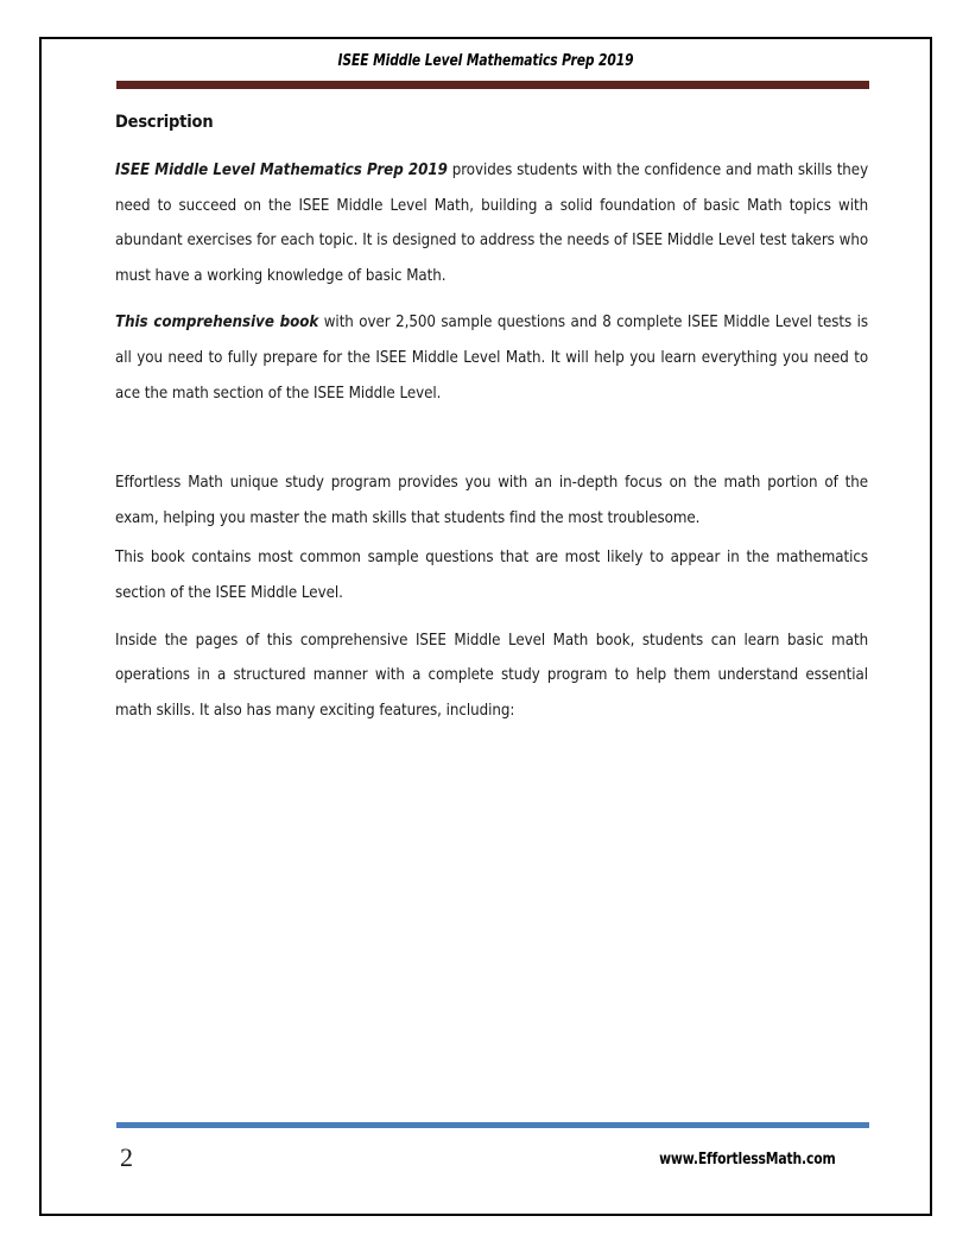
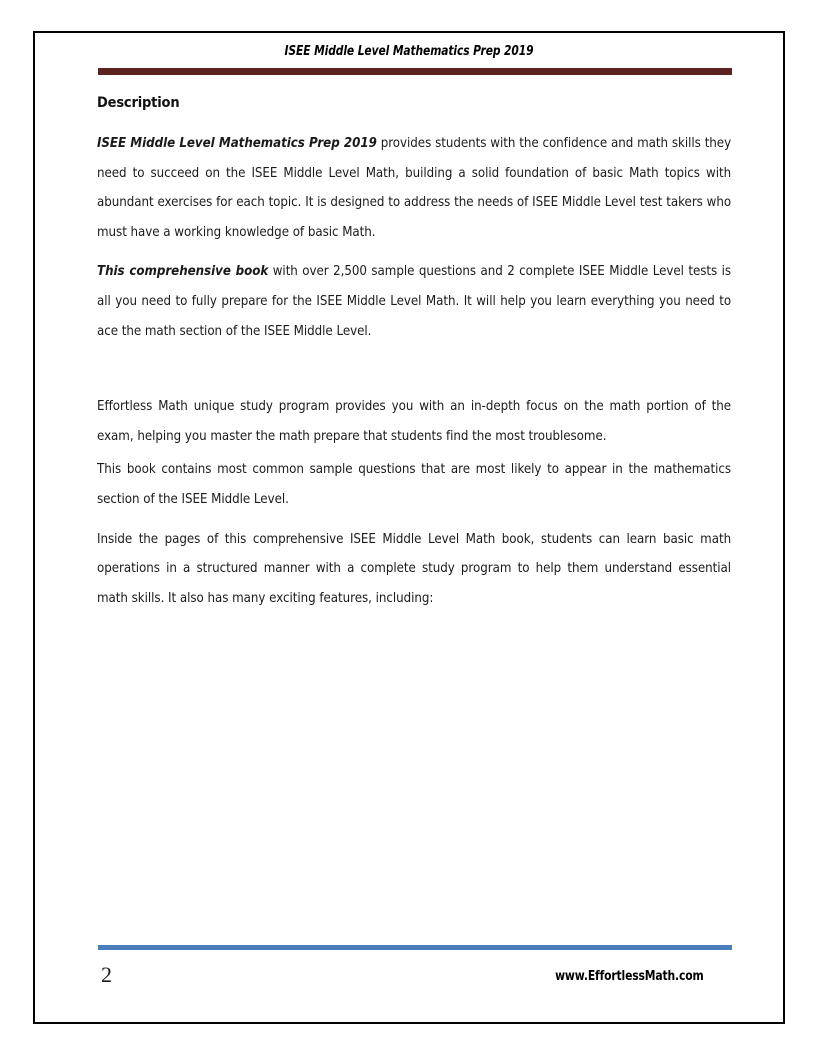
  ISEE Middle Level Mathematics Prep 2019
  Description
  ISEE Middle Level Mathematics Prep 2019 provides students with the confidence and math skills they need to succeed on the ISEE Middle Level Math, building a solid foundation of basic Math topics with abundant exercises for each topic. It is designed to address the needs of ISEE Middle Level test takers who must have a working knowledge of basic Math.
- This comprehensive book with over 2,500 sample questions and 8 complete ISEE Middle Level tests is all you need to fully prepare for the ISEE Middle Level Math. It will help you learn everything you need to ace the math section of the ISEE Middle Level.
+ This comprehensive book with over 2,500 sample questions and 2 complete ISEE Middle Level tests is all you need to fully prepare for the ISEE Middle Level Math. It will help you learn everything you need to ace the math section of the ISEE Middle Level.
- Effortless Math unique study program provides you with an in-depth focus on the math portion of the exam, helping you master the math skills that students find the most troublesome.
+ Effortless Math unique study program provides you with an in-depth focus on the math portion of the exam, helping you master the math prepare that students find the most troublesome.
  This book contains most common sample questions that are most likely to appear in the mathematics section of the ISEE Middle Level.
  Inside the pages of this comprehensive ISEE Middle Level Math book, students can learn basic math operations in a structured manner with a complete study program to help them understand essential math skills. It also has many exciting features, including:
  2
  www.EffortlessMath.com
